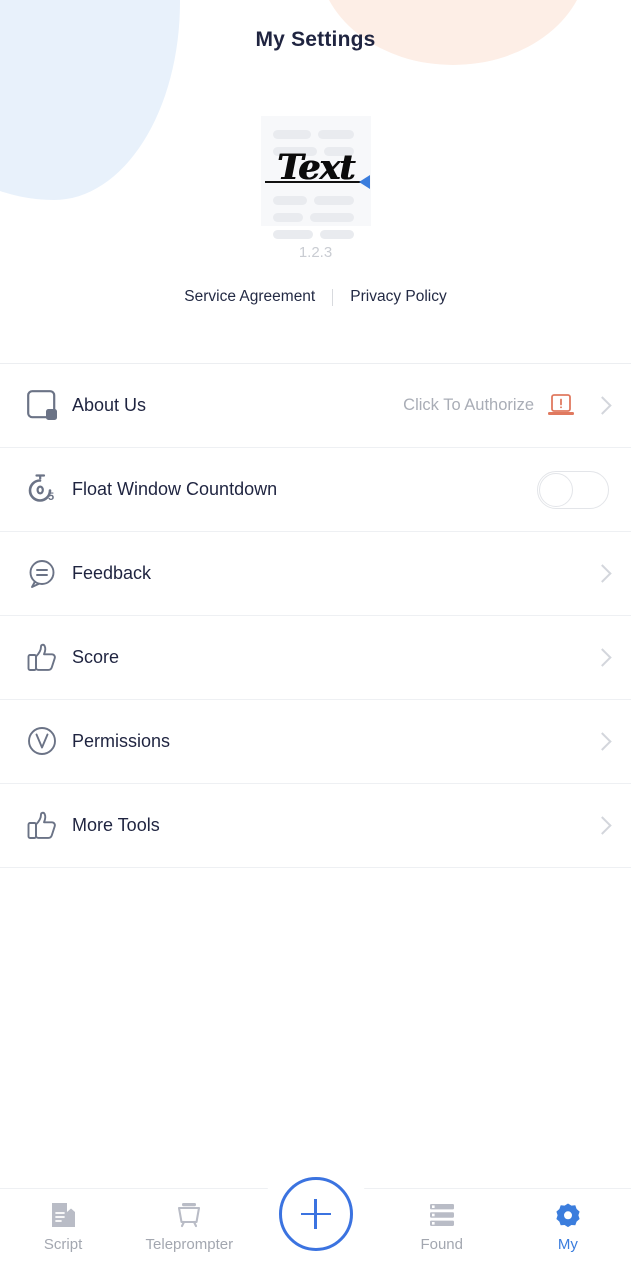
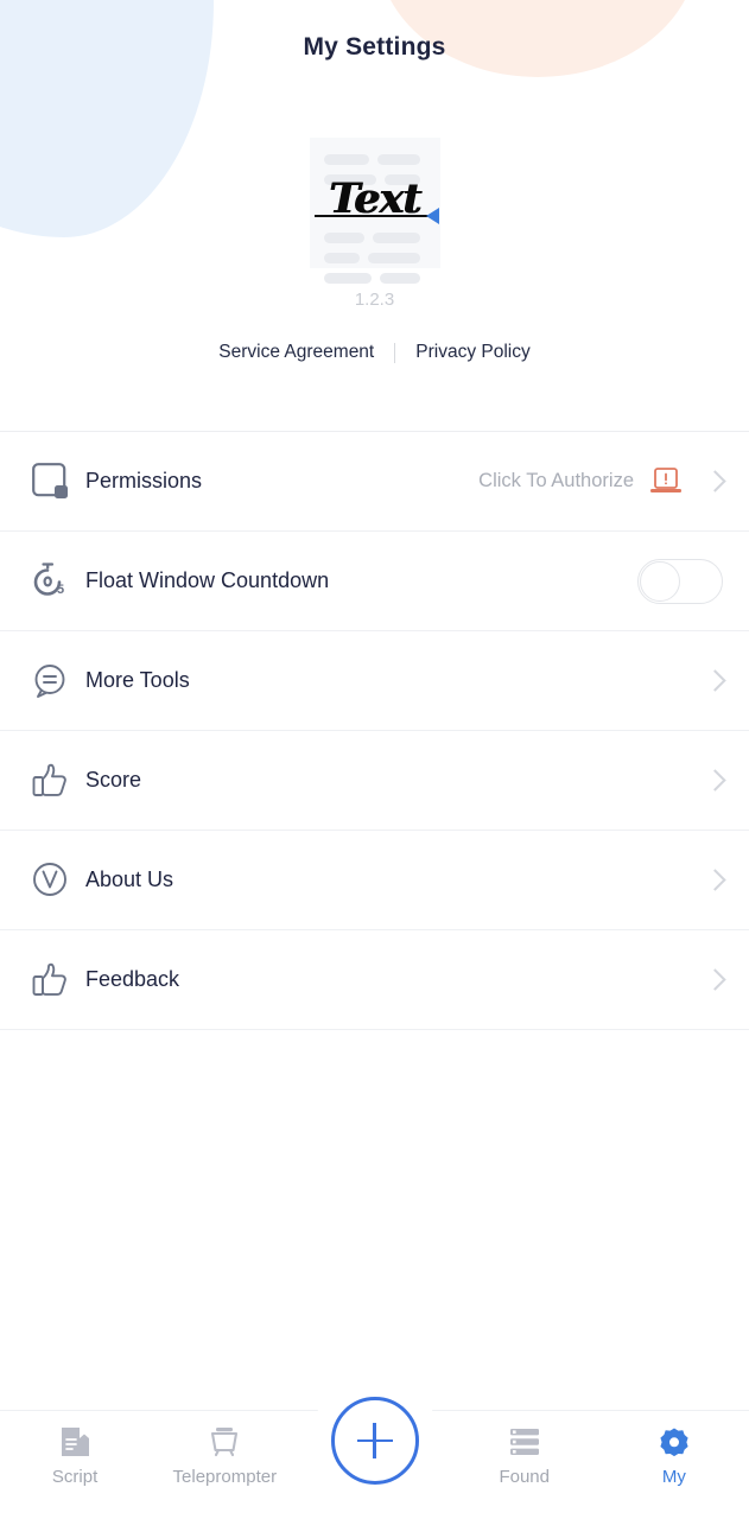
  My Settings
  Text
  1.2.3
  Service Agreement
  Privacy Policy
- About Us
+ Permissions
  Click To Authorize
  5
  Float Window Countdown
- Feedback
+ More Tools
  Score
- Permissions
+ About Us
- More Tools
+ Feedback
  Script
  Teleprompter
  Found
  My
